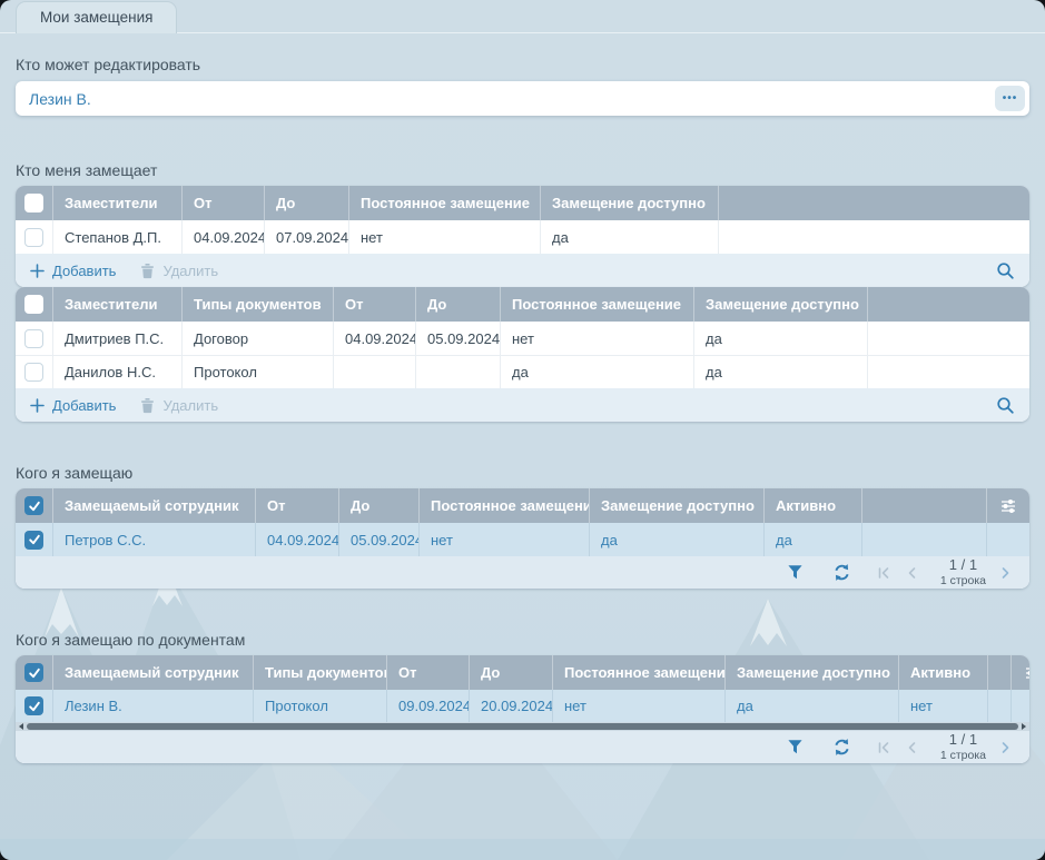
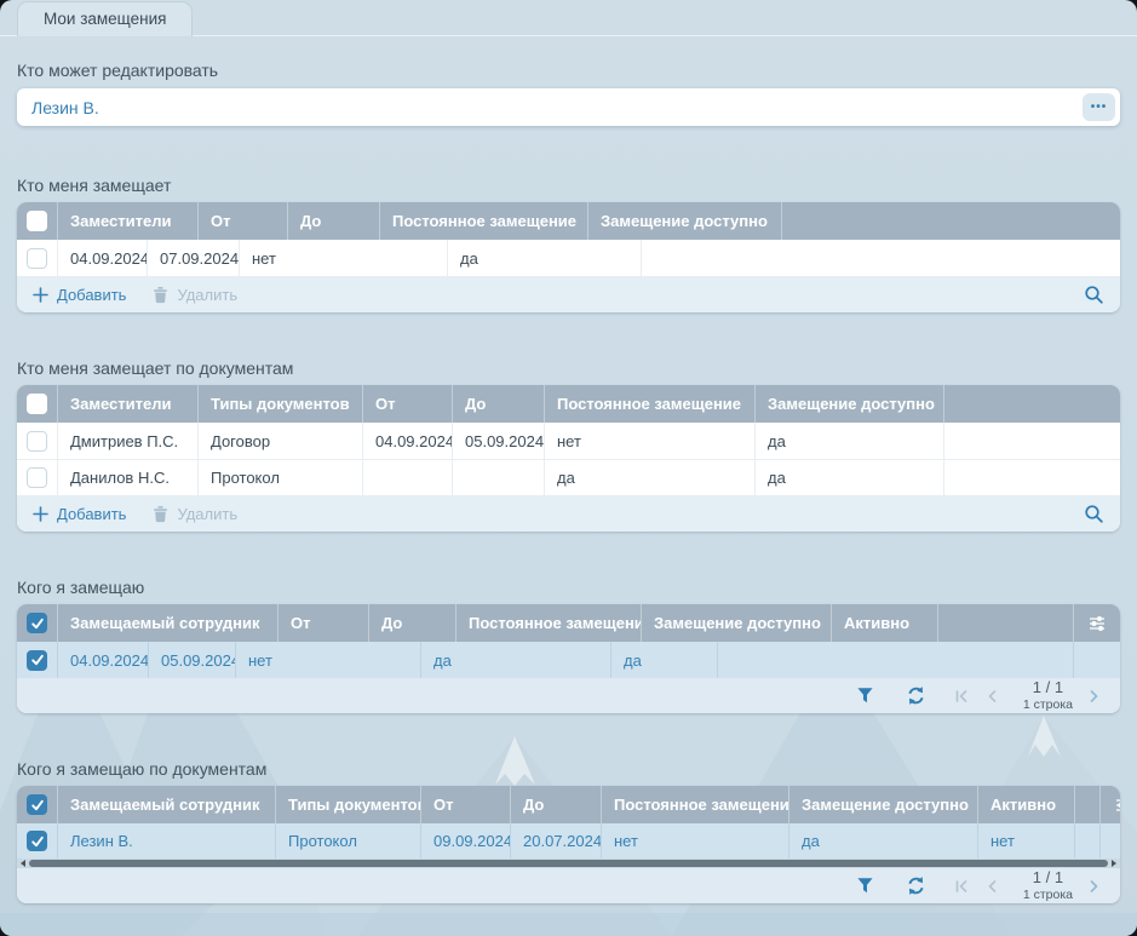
  Мои замещения
  Кто может редактировать
  Лезин В.
  •••
  Кто меня замещает
  Заместители
  От
  До
  Постоянное замещение
  Замещение доступно
- Степанов Д.П.
  04.09.2024
  07.09.2024
  нет
  да
  Добавить
  Удалить
+ Кто меня замещает по документам
  Заместители
  Типы документов
  От
  До
  Постоянное замещение
  Замещение доступно
  Дмитриев П.С.
  Договор
  04.09.2024
  05.09.2024
  нет
  да
  Данилов Н.С.
  Протокол
  да
  да
  Добавить
  Удалить
  Кого я замещаю
  Замещаемый сотрудник
  От
  До
  Постоянное замещени
  Замещение доступно
  Активно
- Петров С.С.
  04.09.2024
  05.09.2024
  нет
  да
  да
  1 / 1
  1 строка
  Кого я замещаю по документам
  Замещаемый сотрудник
  Типы документо
  От
  До
  Постоянное замещени
  Замещение доступно
  Активно
  Лезин В.
  Протокол
  09.09.2024
- 20.09.2024
+ 20.07.2024
  нет
  да
  нет
  1 / 1
  1 строка
